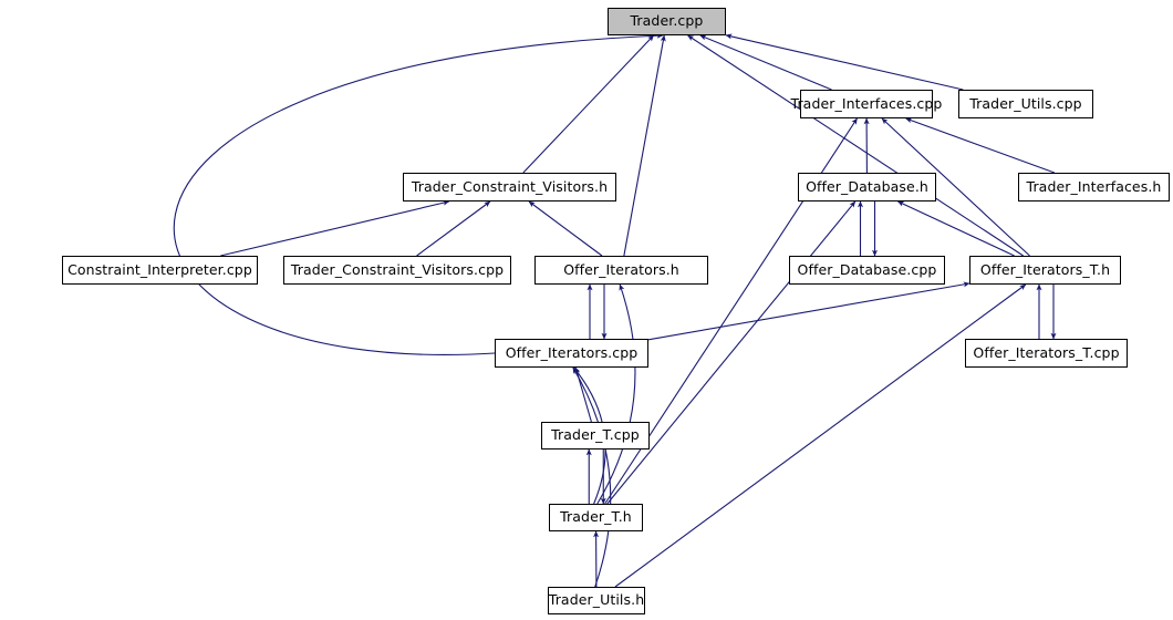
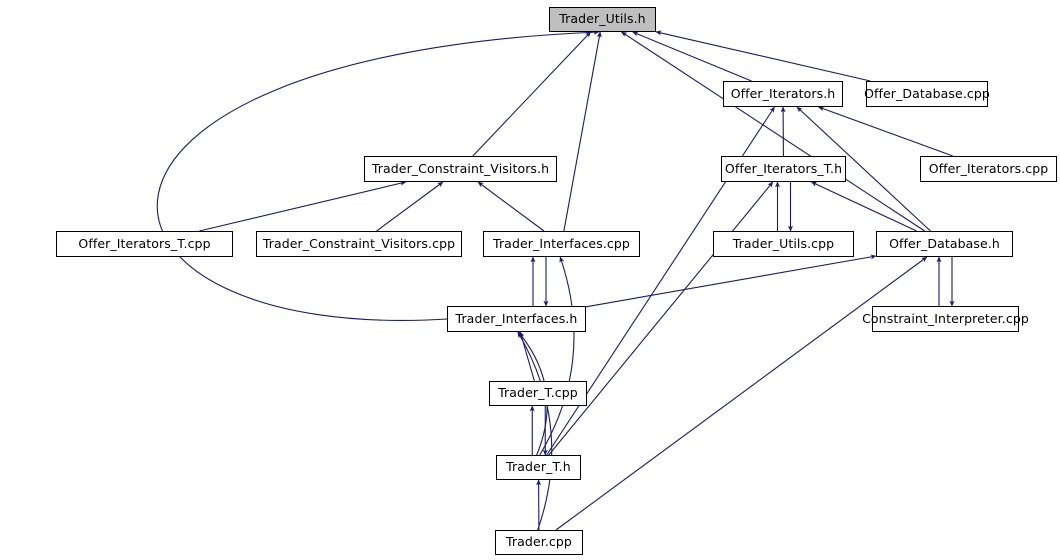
- Trader.cpp
+ Trader_Utils.h
- Trader_Interfaces.cpp
+ Offer_Iterators.h
- Trader_Utils.cpp
+ Offer_Database.cpp
  Trader_Constraint_Visitors.h
- Offer_Database.h
+ Offer_Iterators_T.h
- Trader_Interfaces.h
+ Offer_Iterators.cpp
- Constraint_Interpreter.cpp
+ Offer_Iterators_T.cpp
  Trader_Constraint_Visitors.cpp
- Offer_Iterators.h
+ Trader_Interfaces.cpp
- Offer_Database.cpp
+ Trader_Utils.cpp
- Offer_Iterators_T.h
+ Offer_Database.h
- Offer_Iterators.cpp
+ Trader_Interfaces.h
- Offer_Iterators_T.cpp
+ Constraint_Interpreter.cpp
  Trader_T.cpp
  Trader_T.h
- Trader_Utils.h
+ Trader.cpp
